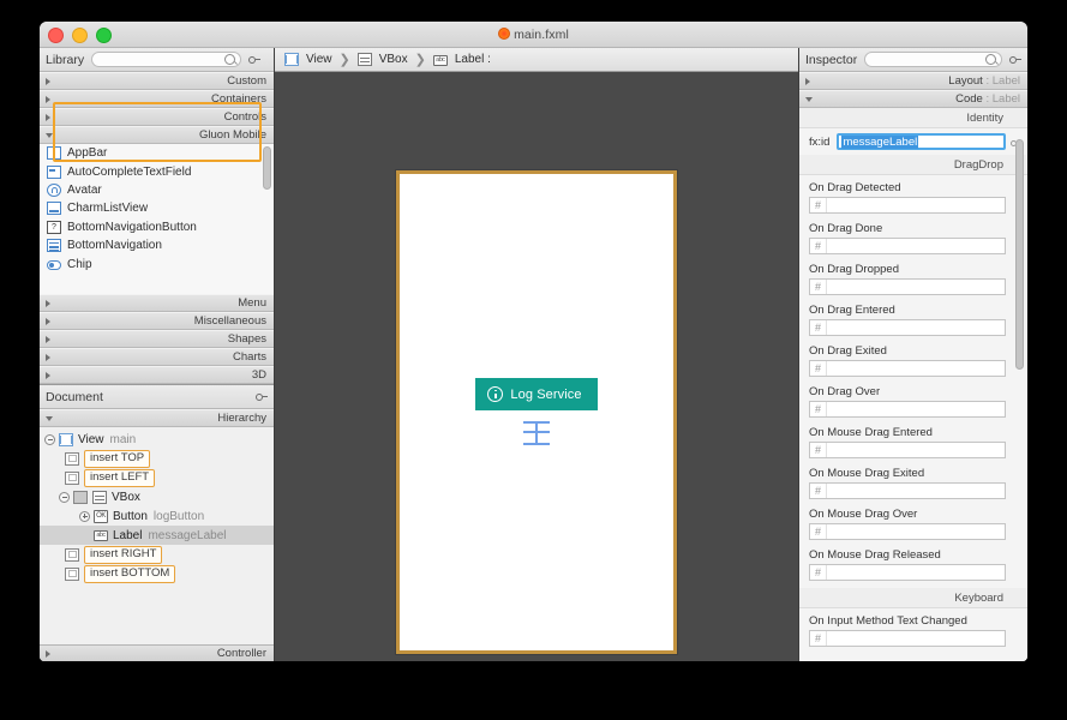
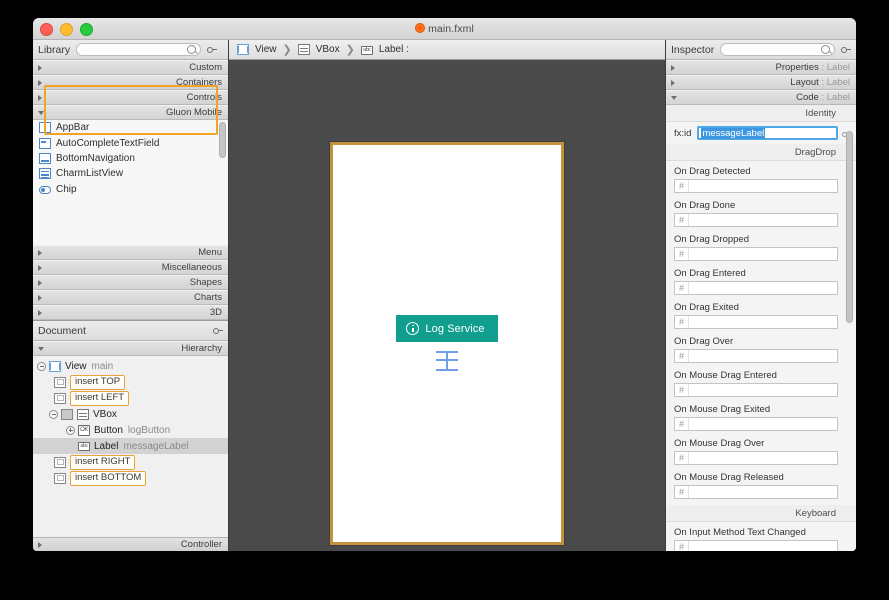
  main.fxml
  Library
  Custom
  Containers
  Controls
  Gluon Mobile
  AppBar
  AutoCompleteTextField
- Avatar
- CharmListView
+ BottomNavigation
- BottomNavigationButton
- BottomNavigation
+ CharmListView
  Chip
  Menu
  Miscellaneous
  Shapes
  Charts
  3D
  Document
  Hierarchy
  View
  main
  insert TOP
  insert LEFT
  VBox
  Button
  logButton
  Label
  messageLabel
  insert RIGHT
  insert BOTTOM
  Controller
  View
  ❯
  VBox
  ❯
  Label :
  Log Service
  Inspector
+ Properties : Label
  Layout : Label
  Code : Label
  Identity
  fx:id
  messageLabel
  DragDrop
  On Drag Detected
  #
  On Drag Done
  #
  On Drag Dropped
  #
  On Drag Entered
  #
  On Drag Exited
  #
  On Drag Over
  #
  On Mouse Drag Entered
  #
  On Mouse Drag Exited
  #
  On Mouse Drag Over
  #
  On Mouse Drag Released
  #
  Keyboard
  On Input Method Text Changed
  #
